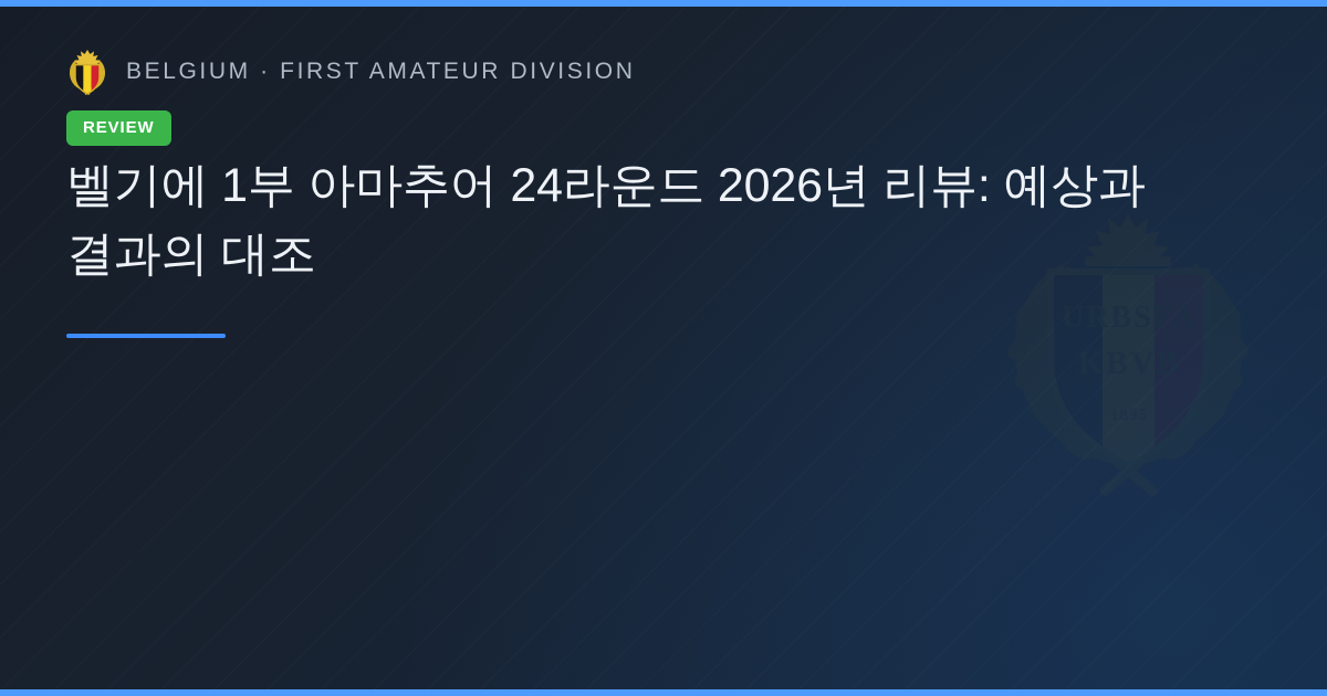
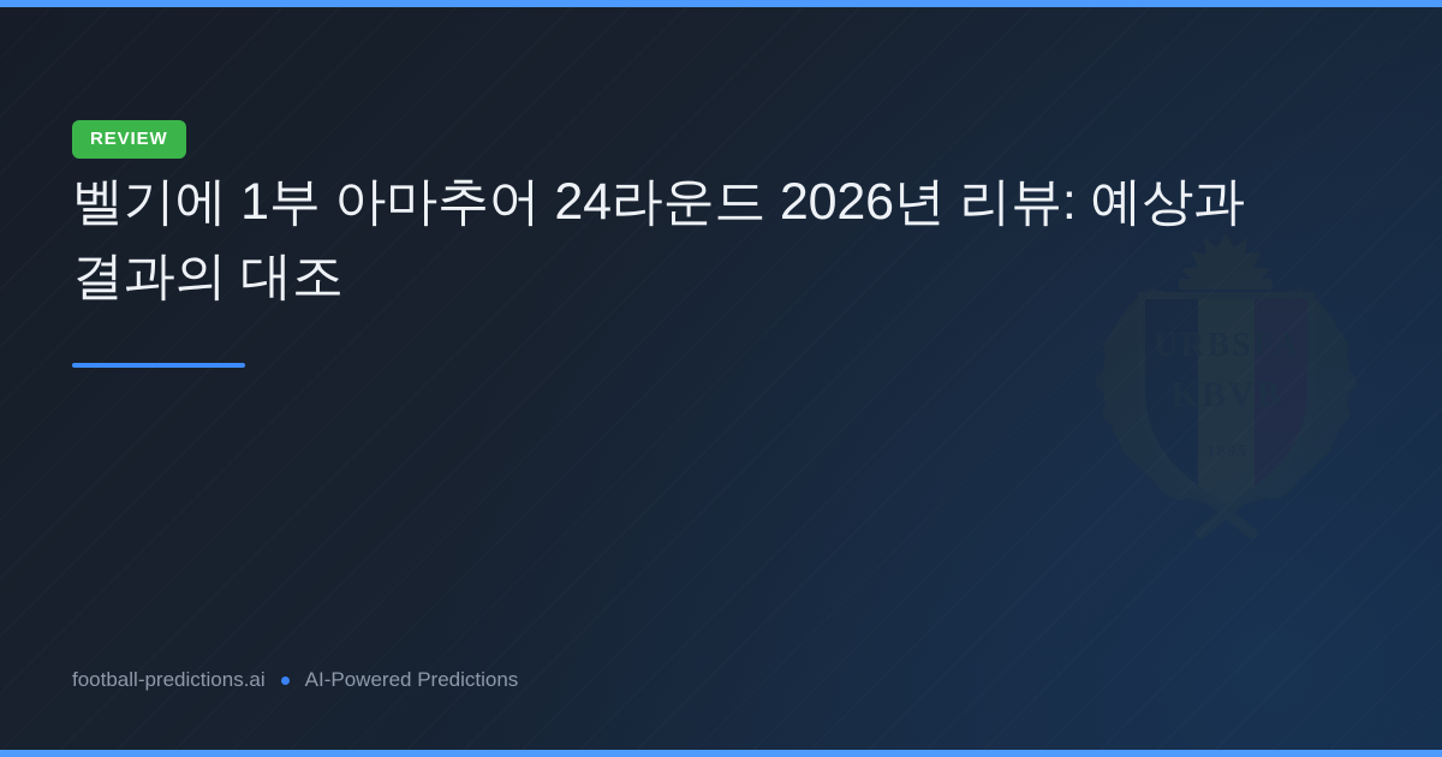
- BELGIUM · FIRST AMATEUR DIVISION
  REVIEW
  벨기에 1부 아마추어 24라운드 2026년 리뷰: 예상과 결과의 대조
+ football-predictions.ai
+ AI-Powered Predictions
